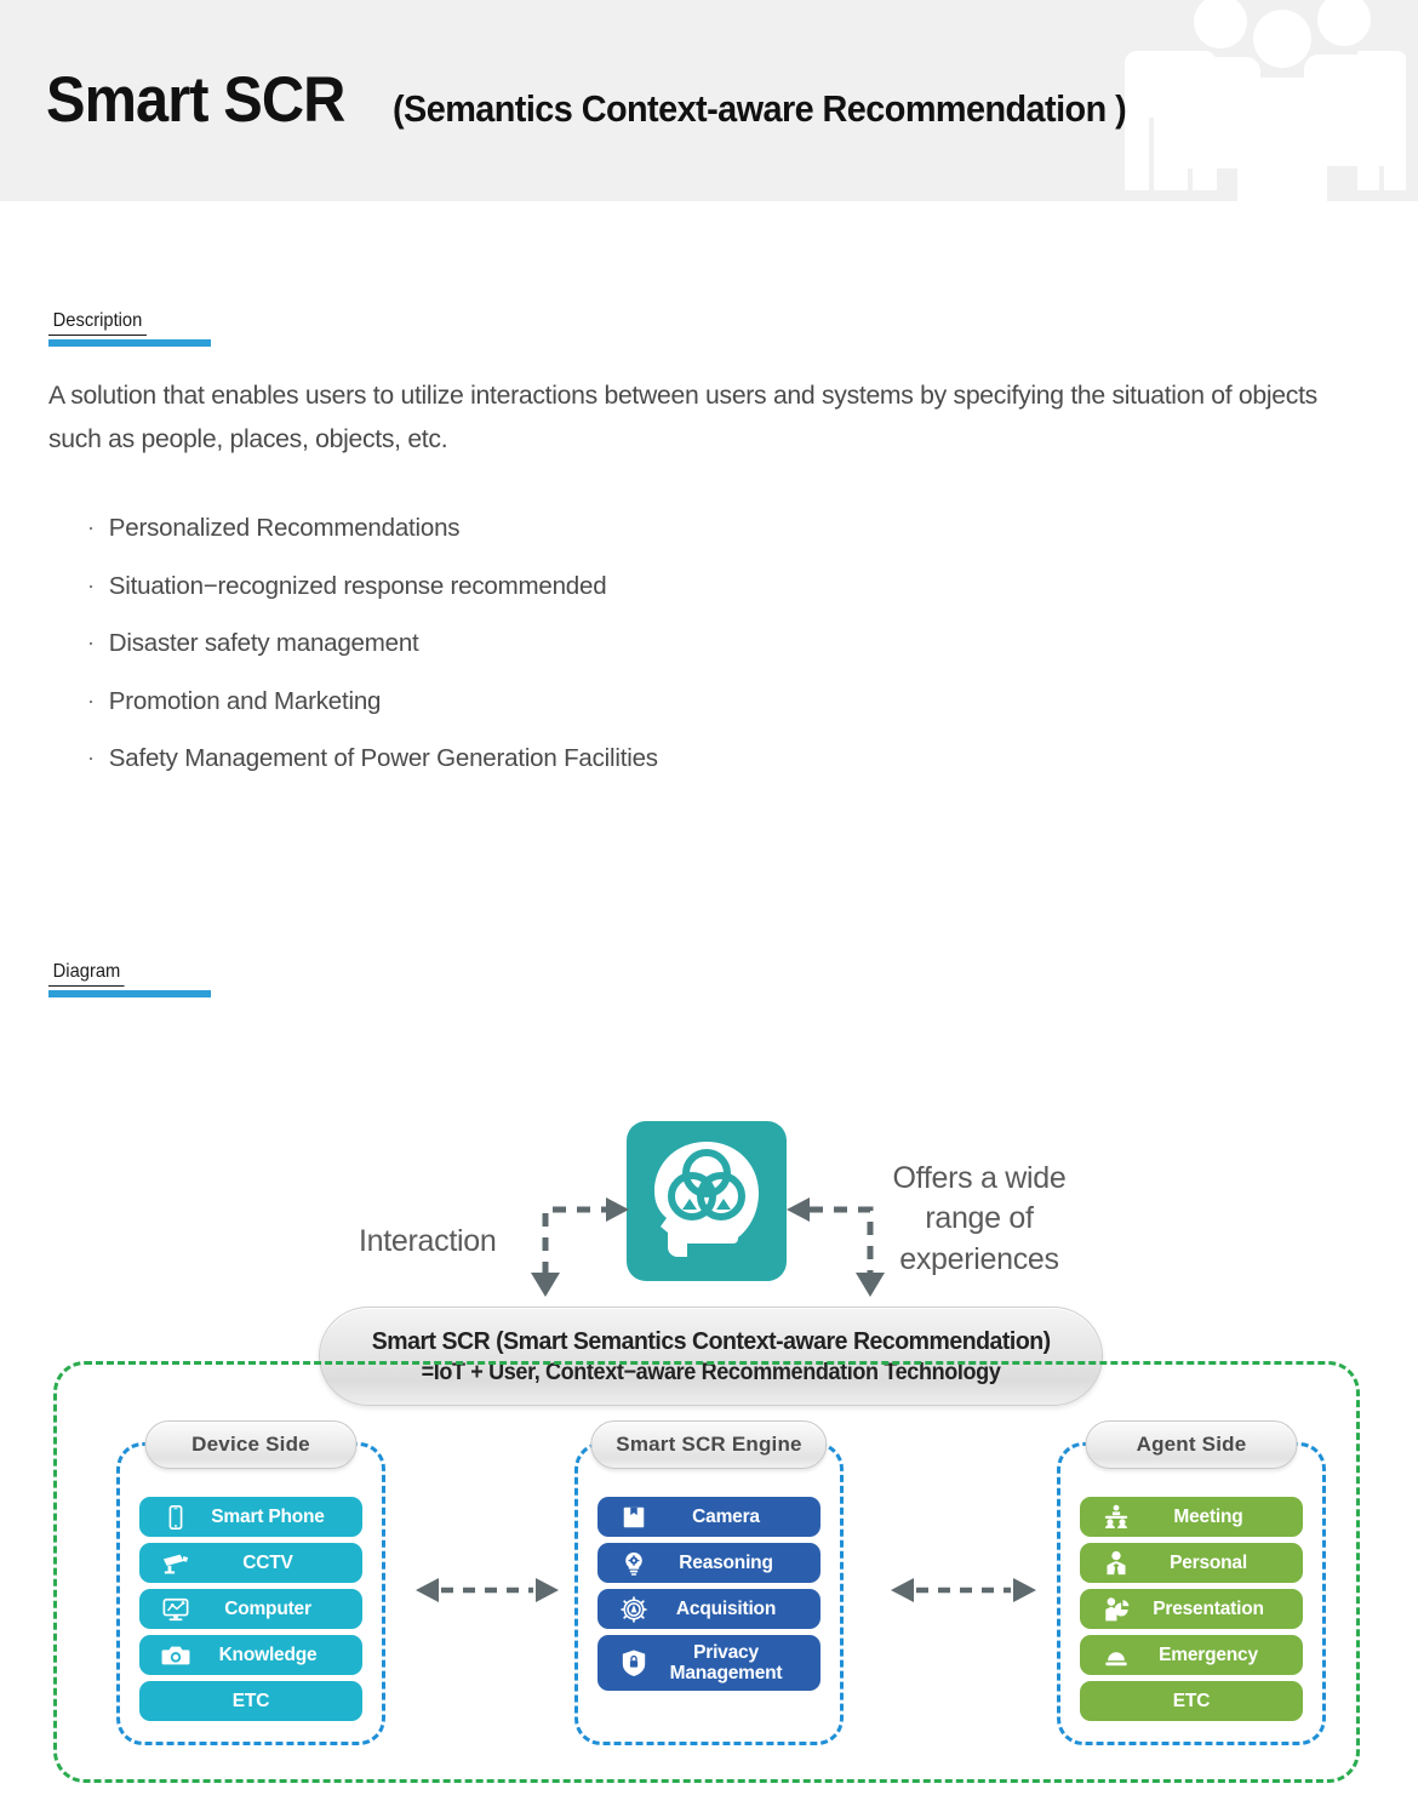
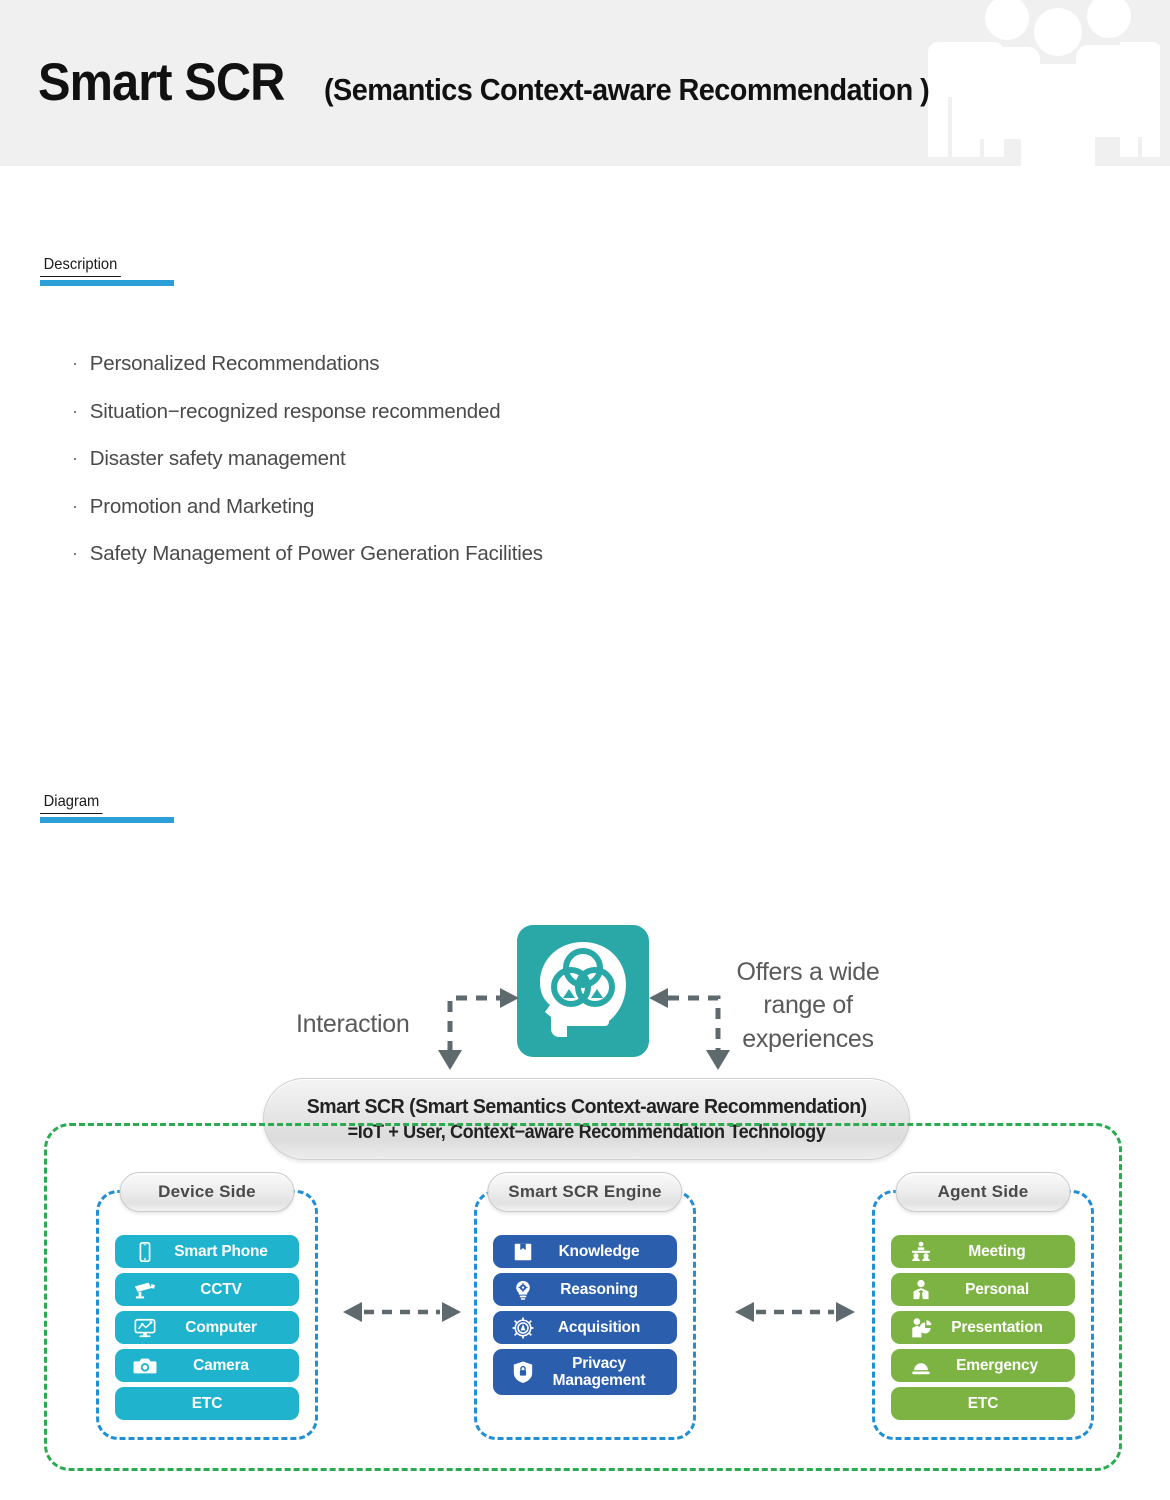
  Smart SCR
  (Semantics Context-aware Recommendation )
  Description
- A solution that enables users to utilize interactions between users and systems by specifying the situation of objects such as people, places, objects, etc.
  ·
  Personalized Recommendations
  ·
  Situation−recognized response recommended
  ·
  Disaster safety management
  ·
  Promotion and Marketing
  ·
  Safety Management of Power Generation Facilities
  Diagram
  Interaction
  Offers a wide range of experiences
  Smart SCR (Smart Semantics Context-aware Recommendation)
  =IoT + User, Context−aware Recommendation Technology
  Device Side
  Smart Phone
  CCTV
  Computer
- Knowledge
+ Camera
  ETC
  Smart SCR Engine
- Camera
+ Knowledge
  Reasoning
  Acquisition
  Privacy Management
  Agent Side
  Meeting
  Personal
  Presentation
  Emergency
  ETC
